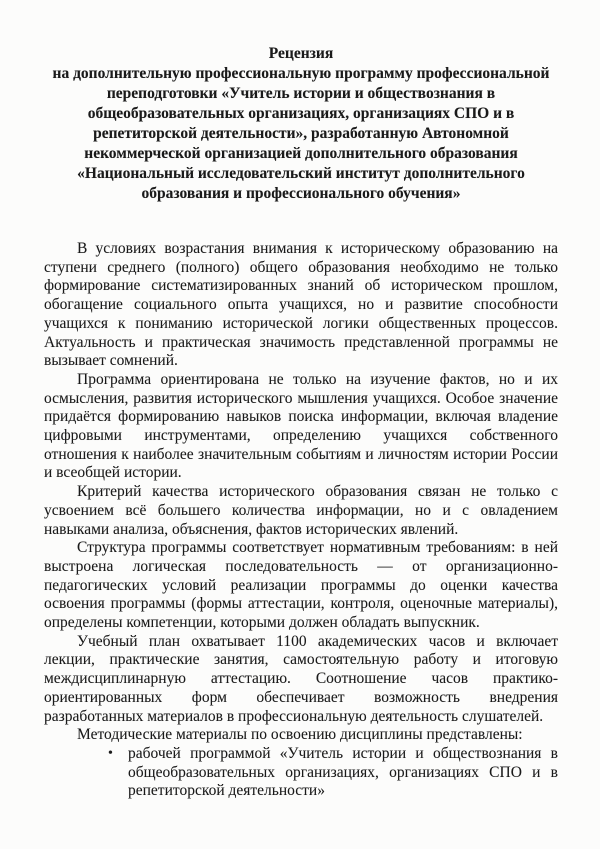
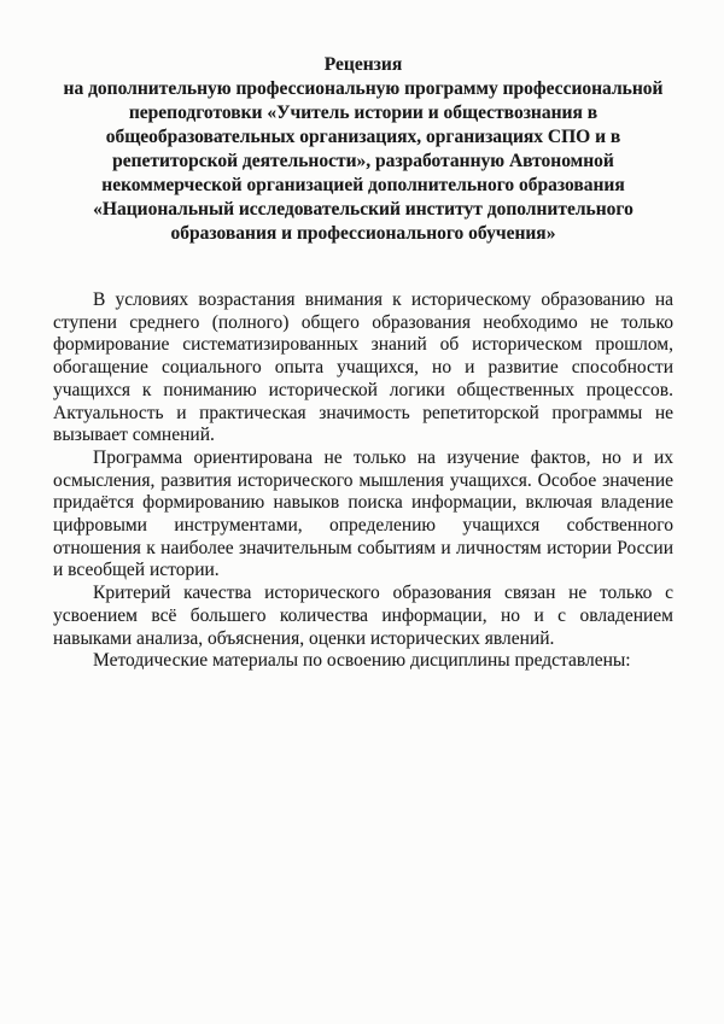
  Рецензия
  на дополнительную профессиональную программу профессиональной
  переподготовки «Учитель истории и обществознания в
  общеобразовательных организациях, организациях СПО и в
  репетиторской деятельности», разработанную Автономной
  некоммерческой организацией дополнительного образования
  «Национальный исследовательский институт дополнительного
  образования и профессионального обучения»
- В условиях возрастания внимания к историческому образованию на ступени среднего (полного) общего образования необходимо не только формирование систематизированных знаний об историческом прошлом, обогащение социального опыта учащихся, но и развитие способности учащихся к пониманию исторической логики общественных процессов. Актуальность и практическая значимость представленной программы не вызывает сомнений.
+ В условиях возрастания внимания к историческому образованию на ступени среднего (полного) общего образования необходимо не только формирование систематизированных знаний об историческом прошлом, обогащение социального опыта учащихся, но и развитие способности учащихся к пониманию исторической логики общественных процессов. Актуальность и практическая значимость репетиторской программы не вызывает сомнений.
  Программа ориентирована не только на изучение фактов, но и их осмысления, развития исторического мышления учащихся. Особое значение придаётся формированию навыков поиска информации, включая владение цифровыми инструментами, определению учащихся собственного отношения к наиболее значительным событиям и личностям истории России и всеобщей истории.
- Критерий качества исторического образования связан не только с усвоением всё большего количества информации, но и с овладением навыками анализа, объяснения, фактов исторических явлений.
+ Критерий качества исторического образования связан не только с усвоением всё большего количества информации, но и с овладением навыками анализа, объяснения, оценки исторических явлений.
- Структура программы соответствует нормативным требованиям: в ней выстроена логическая последовательность — от организационно-педагогических условий реализации программы до оценки качества освоения программы (формы аттестации, контроля, оценочные материалы), определены компетенции, которыми должен обладать выпускник.
- Учебный план охватывает 1100 академических часов и включает лекции, практические занятия, самостоятельную работу и итоговую междисциплинарную аттестацию. Соотношение часов практико-ориентированных форм обеспечивает возможность внедрения разработанных материалов в профессиональную деятельность слушателей.
  Методические материалы по освоению дисциплины представлены:
- •
- рабочей программой «Учитель истории и обществознания в общеобразовательных организациях, организациях СПО и в репетиторской деятельности»
